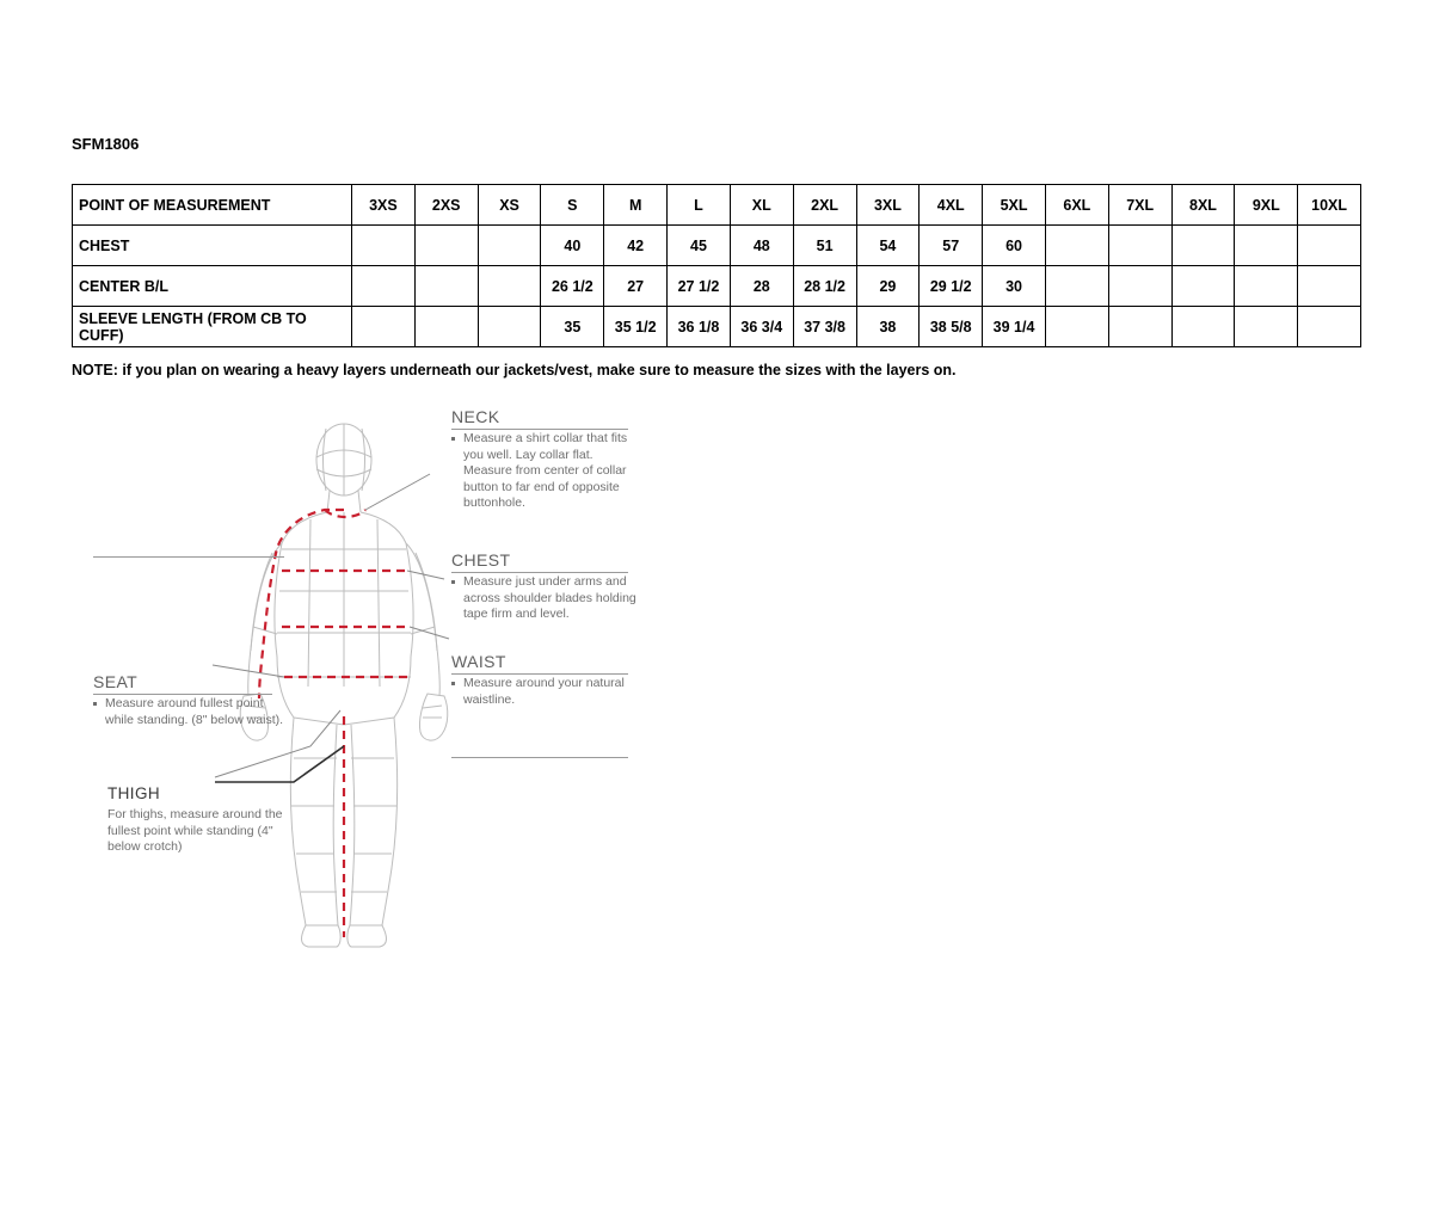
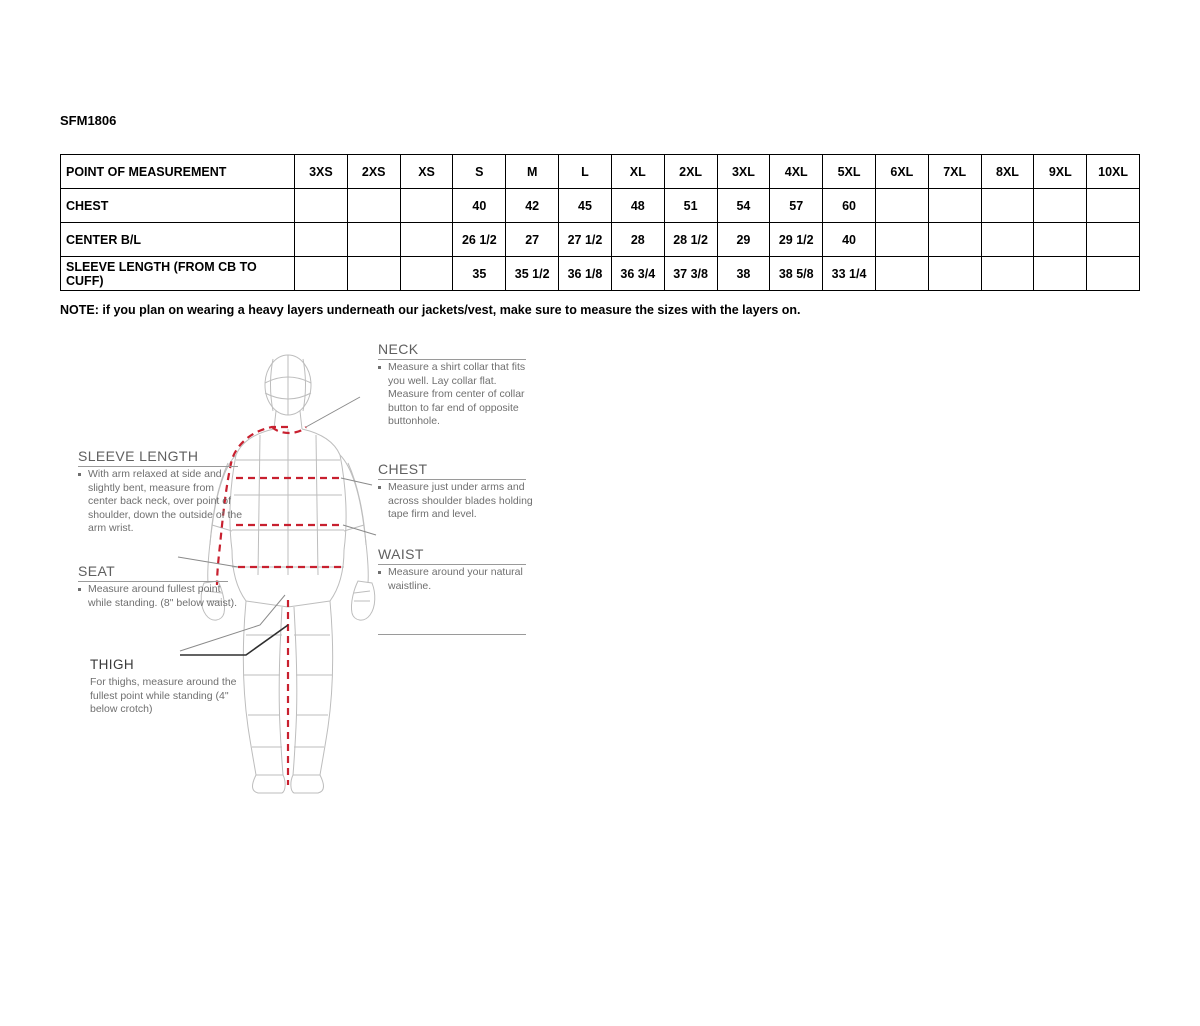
  SFM1806
  POINT OF MEASUREMENT	3XS	2XS	XS	S	M	L	XL	2XL	3XL	4XL	5XL	6XL	7XL	8XL	9XL	10XL
  CHEST				40	42	45	48	51	54	57	60
- CENTER B/L				26 1/2	27	27 1/2	28	28 1/2	29	29 1/2	30
+ CENTER B/L				26 1/2	27	27 1/2	28	28 1/2	29	29 1/2	40
- SLEEVE LENGTH (FROM CB TO CUFF)				35	35 1/2	36 1/8	36 3/4	37 3/8	38	38 5/8	39 1/4
+ SLEEVE LENGTH (FROM CB TO CUFF)				35	35 1/2	36 1/8	36 3/4	37 3/8	38	38 5/8	33 1/4
  NOTE: if you plan on wearing a heavy layers underneath our jackets/vest, make sure to measure the sizes with the layers on.
  NECK
  Measure a shirt collar that fits you well. Lay collar flat. Measure from center of collar button to far end of opposite buttonhole.
+ SLEEVE LENGTH
+ With arm relaxed at side and slightly bent, measure from center back neck, over point of shoulder, down the outside of the arm wrist.
  CHEST
  Measure just under arms and across shoulder blades holding tape firm and level.
  WAIST
  Measure around your natural waistline.
  SEAT
  Measure around fullest point while standing. (8" below waist).
  THIGH
  For thighs, measure around the fullest point while standing (4" below crotch)
